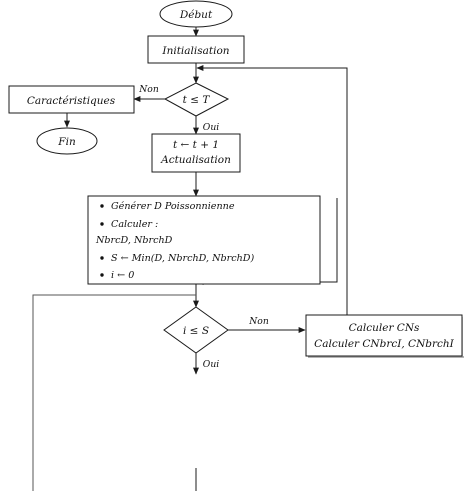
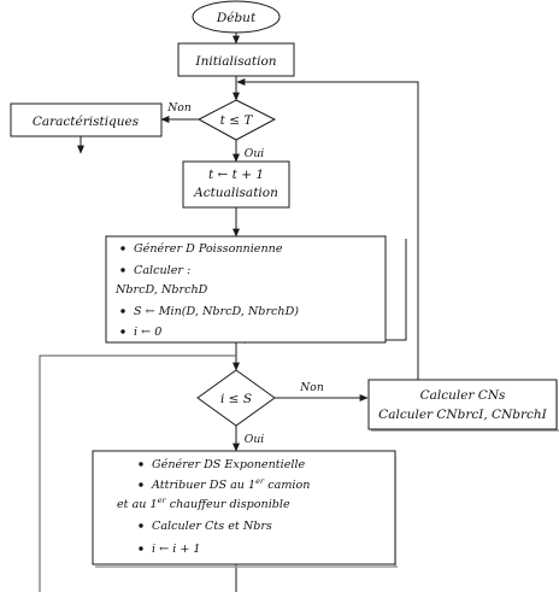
  Début
  Initialisation
  t ≤ T
  Caractéristiques
- Fin
  t ← t + 1
  Actualisation
  Générer D Poissonnienne
  Calculer :
  NbrcD, NbrchD
- S ← Min(D, NbrchD, NbrchD)
+ S ← Min(D, NbrcD, NbrchD)
  i ← 0
  i ≤ S
  Calculer CNs
  Calculer CNbrcI, CNbrchI
+ Générer DS Exponentielle
+ Attribuer DS au 1er camion
+ et au 1er chauffeur disponible
+ Calculer Cts et Nbrs
+ i ← i + 1
  Non
  Oui
  Non
  Oui
